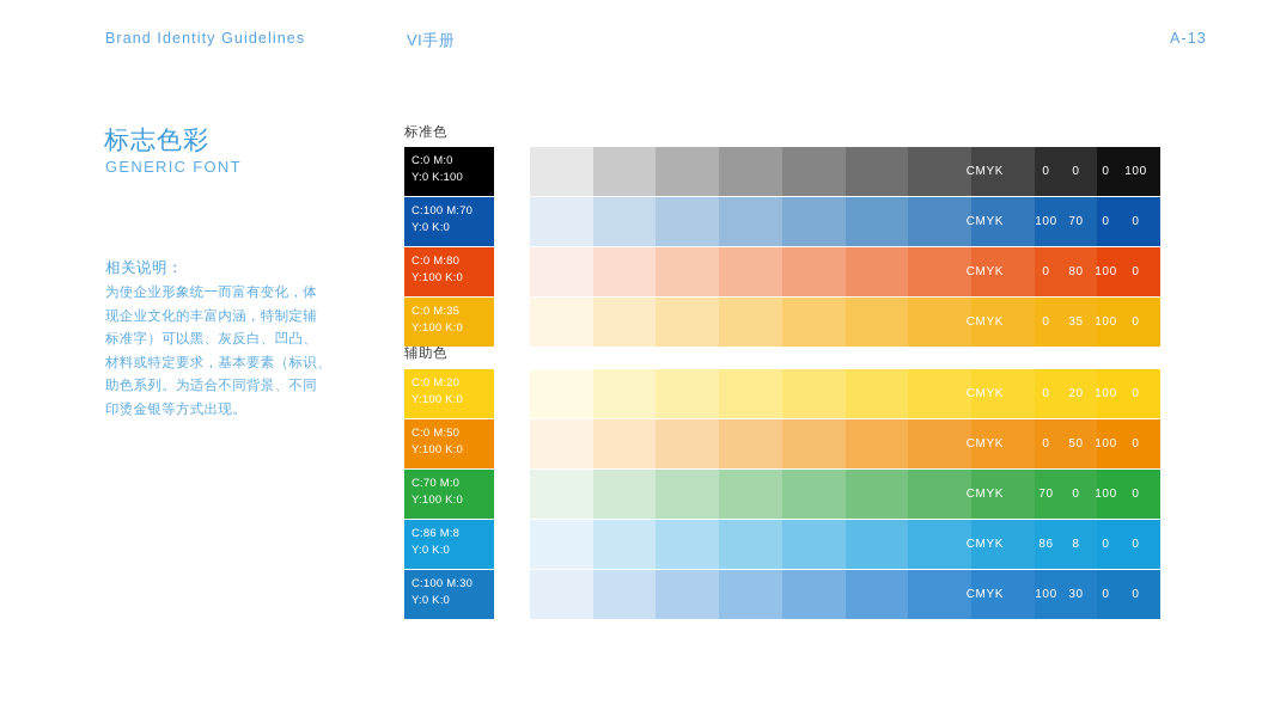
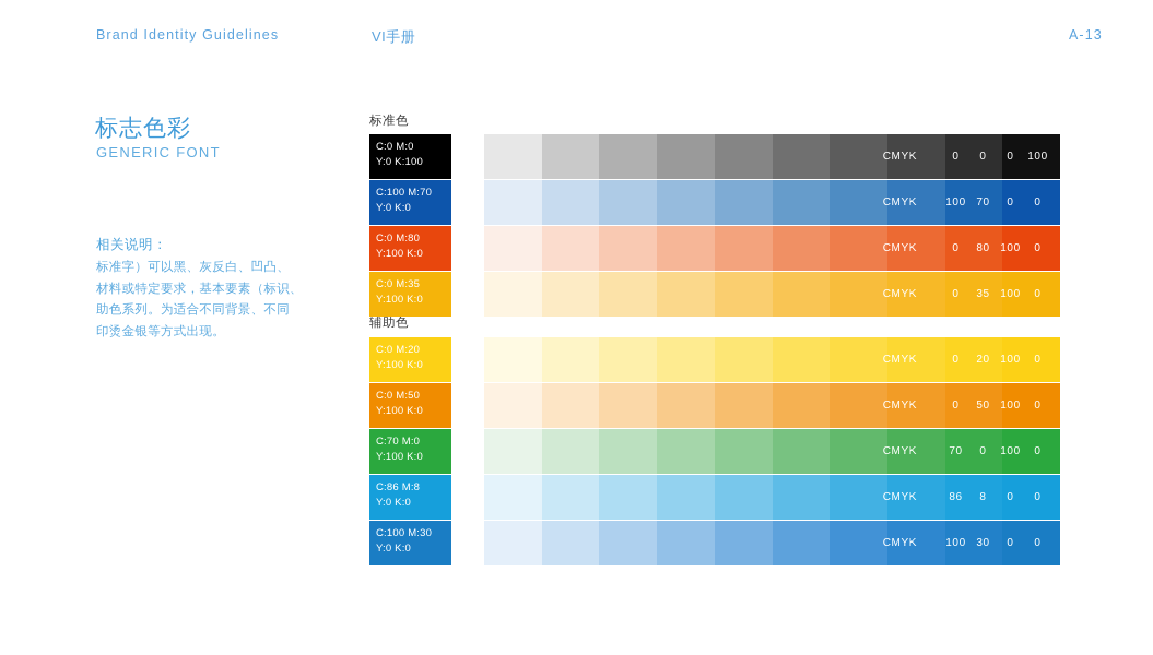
  Brand Identity Guidelines
  VI手册
  A-13
  标志色彩
  GENERIC FONT
  相关说明：
- 为使企业形象统一而富有变化，体
- 现企业文化的丰富内涵，特制定辅
  标准字）可以黑、灰反白、凹凸、
  材料或特定要求，基本要素（标识、
  助色系列。为适合不同背景、不同
  印烫金银等方式出现。
  标准色
  辅助色
  C:0 M:0
  Y:0 K:100
  CMYK
  0
  0
  0
  100
  C:100 M:70
  Y:0 K:0
  CMYK
  100
  70
  0
  0
  C:0 M:80
  Y:100 K:0
  CMYK
  0
  80
  100
  0
  C:0 M:35
  Y:100 K:0
  CMYK
  0
  35
  100
  0
  C:0 M:20
  Y:100 K:0
  CMYK
  0
  20
  100
  0
  C:0 M:50
  Y:100 K:0
  CMYK
  0
  50
  100
  0
  C:70 M:0
  Y:100 K:0
  CMYK
  70
  0
  100
  0
  C:86 M:8
  Y:0 K:0
  CMYK
  86
  8
  0
  0
  C:100 M:30
  Y:0 K:0
  CMYK
  100
  30
  0
  0
